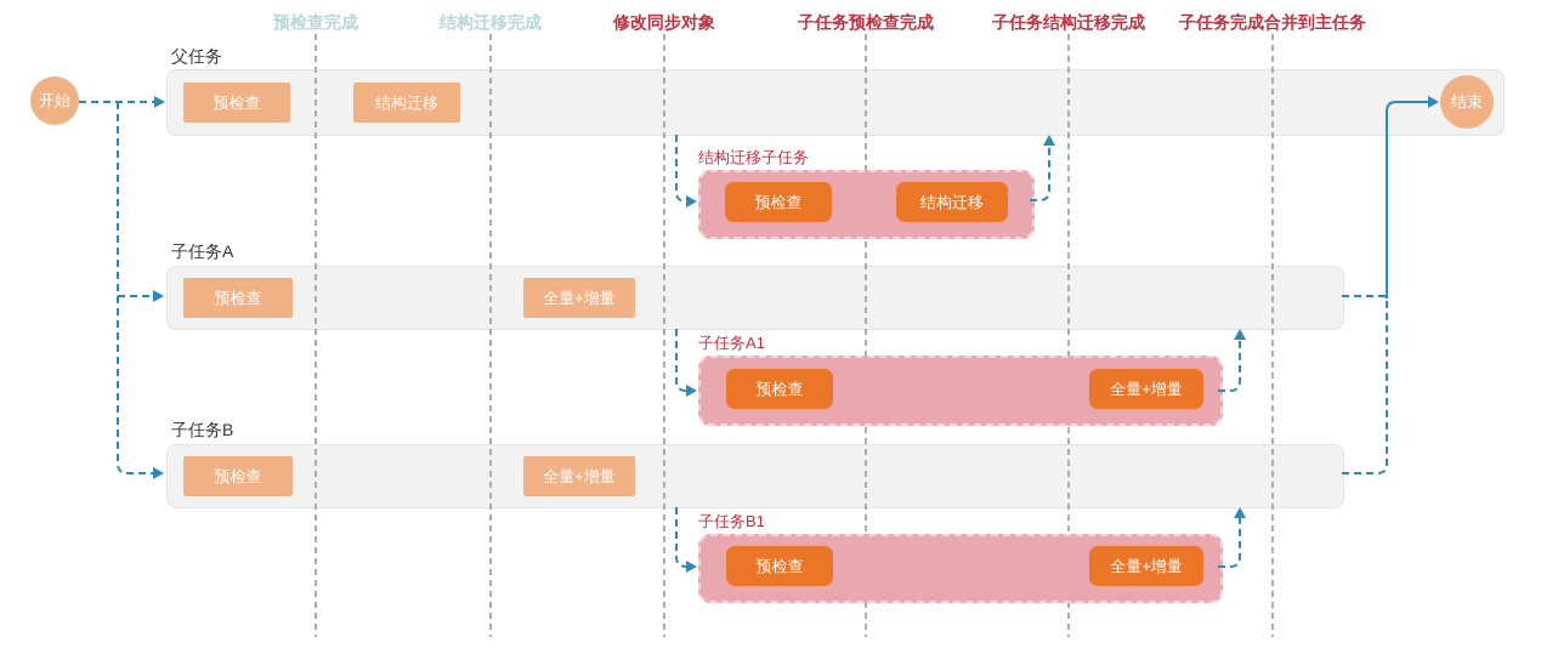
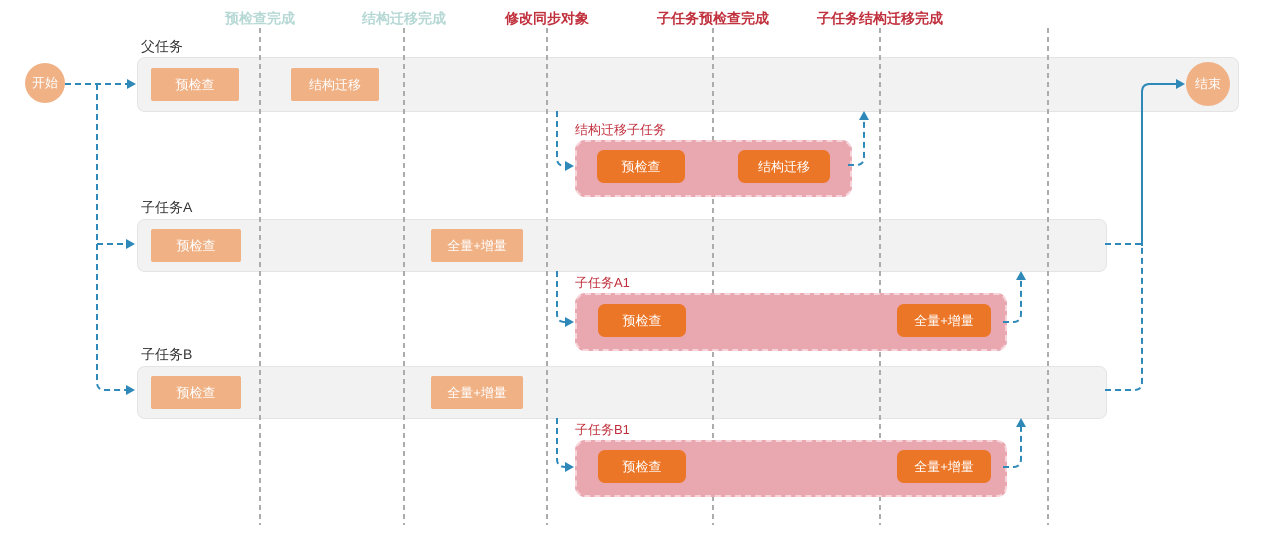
  预检查完成
  结构迁移完成
  修改同步对象
  子任务预检查完成
  子任务结构迁移完成
- 子任务完成合并到主任务
  父任务
  子任务A
  子任务B
  预检查
  结构迁移
  预检查
  全量+增量
  预检查
  全量+增量
  结构迁移子任务
  预检查
  结构迁移
  子任务A1
  预检查
  全量+增量
  子任务B1
  预检查
  全量+增量
  开始
  结束
